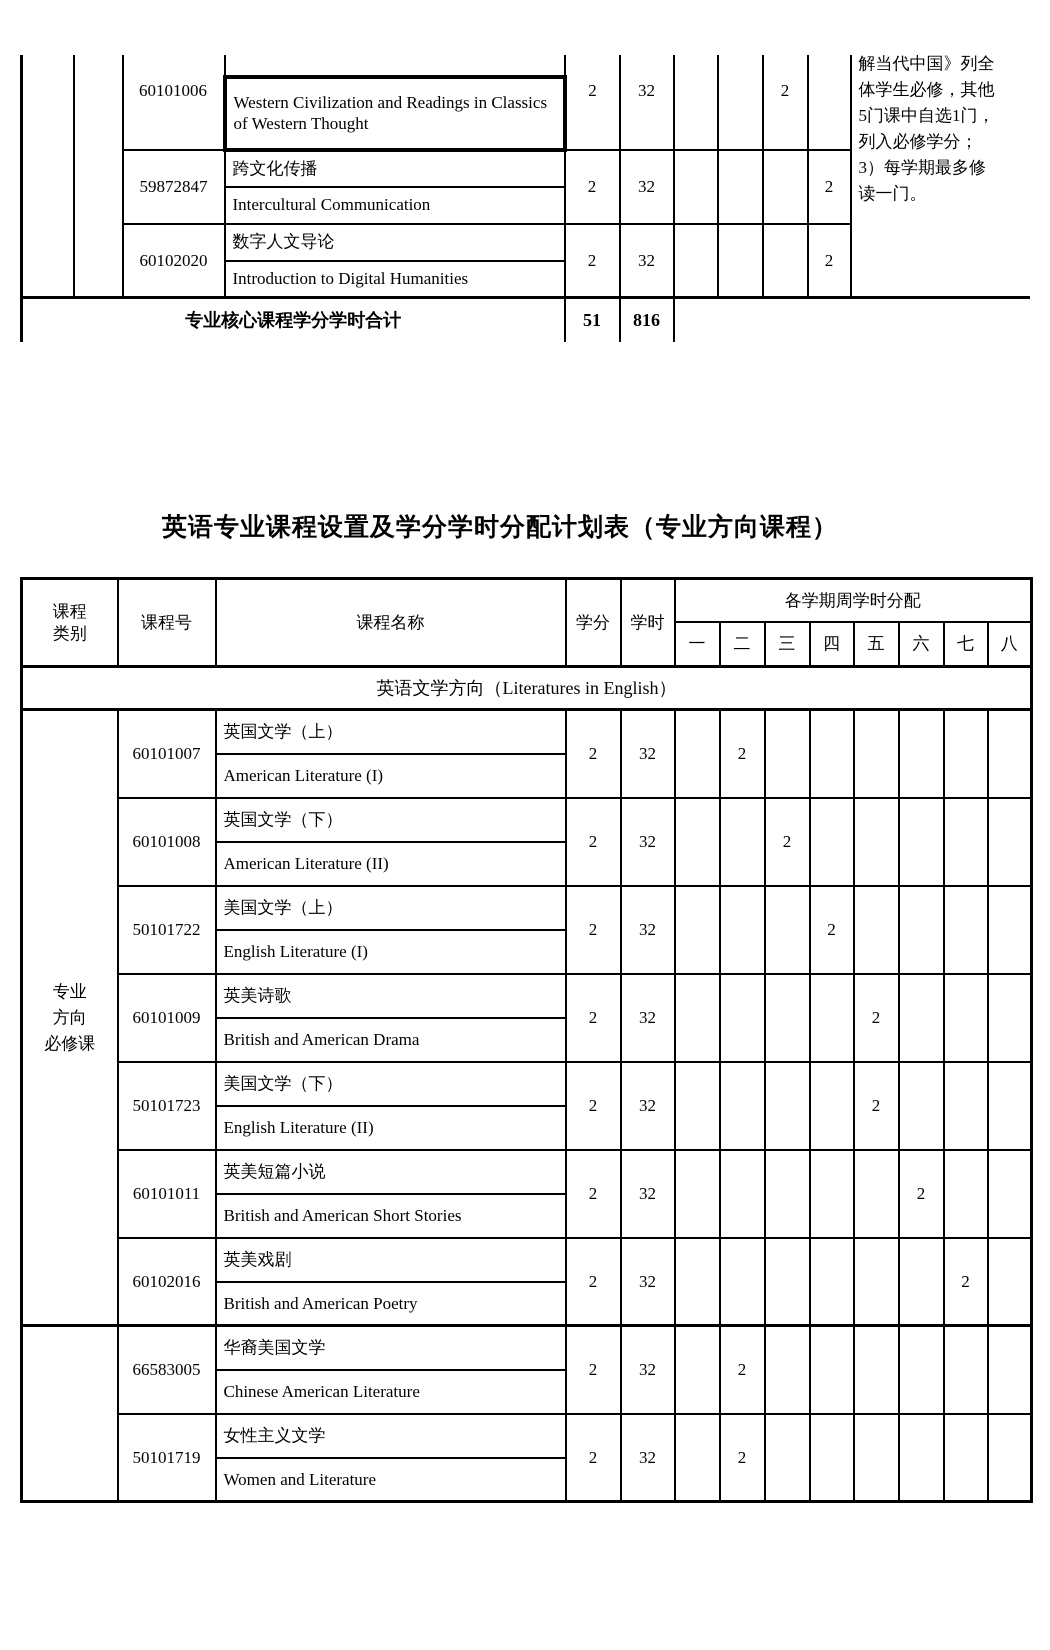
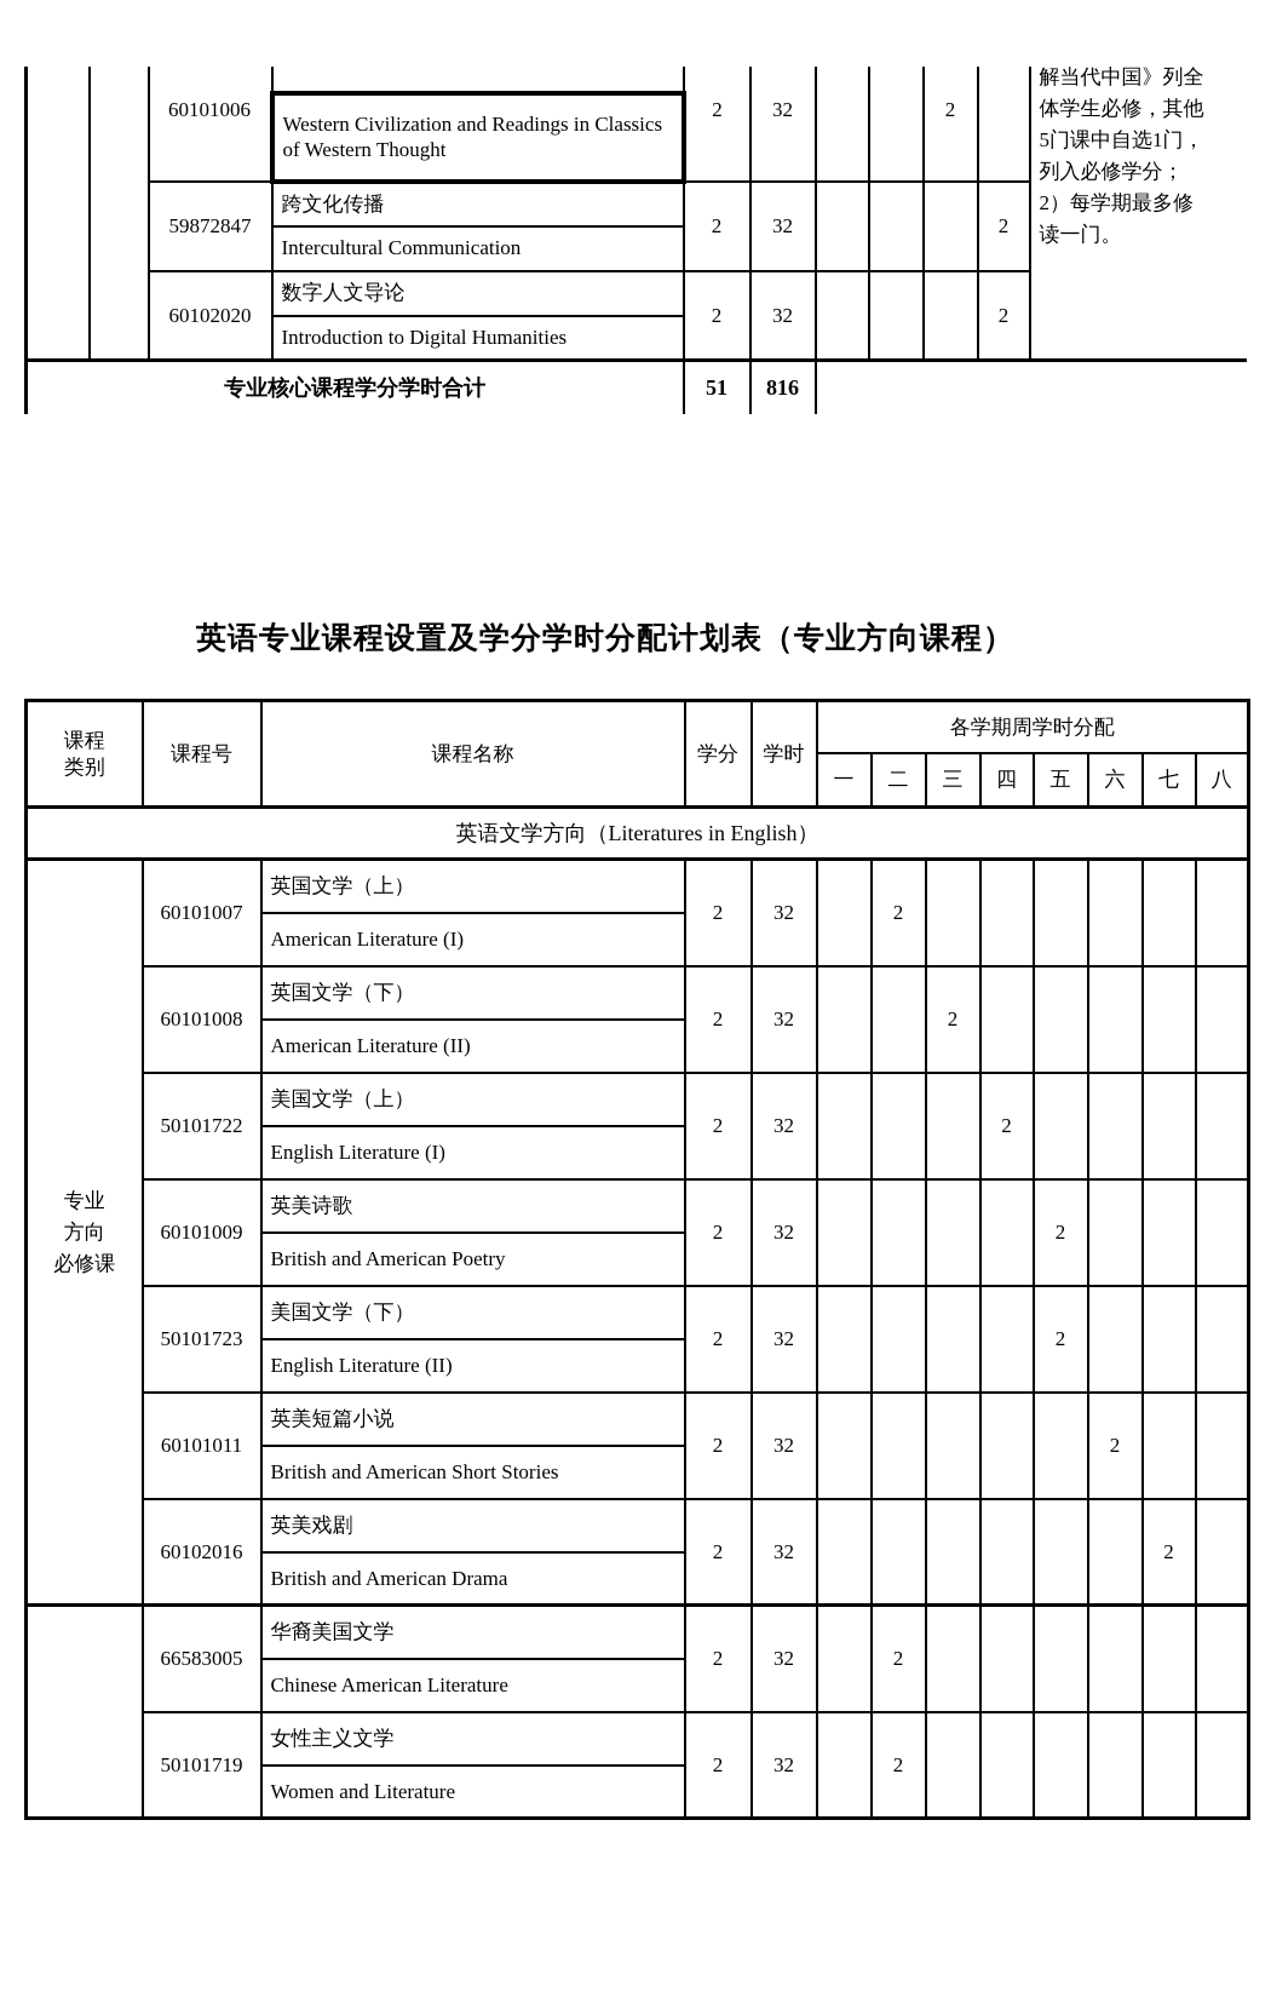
- 		60101006		2	32			2		解当代中国》列全 体学生必修，其他 5门课中自选1门， 列入必修学分； 3）每学期最多修 读一门。
+ 		60101006		2	32			2		解当代中国》列全 体学生必修，其他 5门课中自选1门， 列入必修学分； 2）每学期最多修 读一门。
  Western Civilization and Readings in Classics of Western Thought
  59872847	跨文化传播	2	32				2
  Intercultural Communication
  60102020	数字人文导论	2	32				2
  Introduction to Digital Humanities
  专业核心课程学分学时合计	51	816
  英语专业课程设置及学分学时分配计划表（专业方向课程）
  课程 类别	课程号	课程名称	学分	学时	各学期周学时分配
  一	二	三	四	五	六	七	八
  英语文学方向（Literatures in English）
  专业 方向 必修课	60101007	英国文学（上）	2	32		2
  American Literature (I)
  60101008	英国文学（下）	2	32			2
  American Literature (II)
  50101722	美国文学（上）	2	32				2
  English Literature (I)
  60101009	英美诗歌	2	32					2
- British and American Drama
+ British and American Poetry
  50101723	美国文学（下）	2	32					2
  English Literature (II)
  60101011	英美短篇小说	2	32						2
  British and American Short Stories
  60102016	英美戏剧	2	32							2
- British and American Poetry
+ British and American Drama
  	66583005	华裔美国文学	2	32		2
  Chinese American Literature
  50101719	女性主义文学	2	32		2
  Women and Literature
